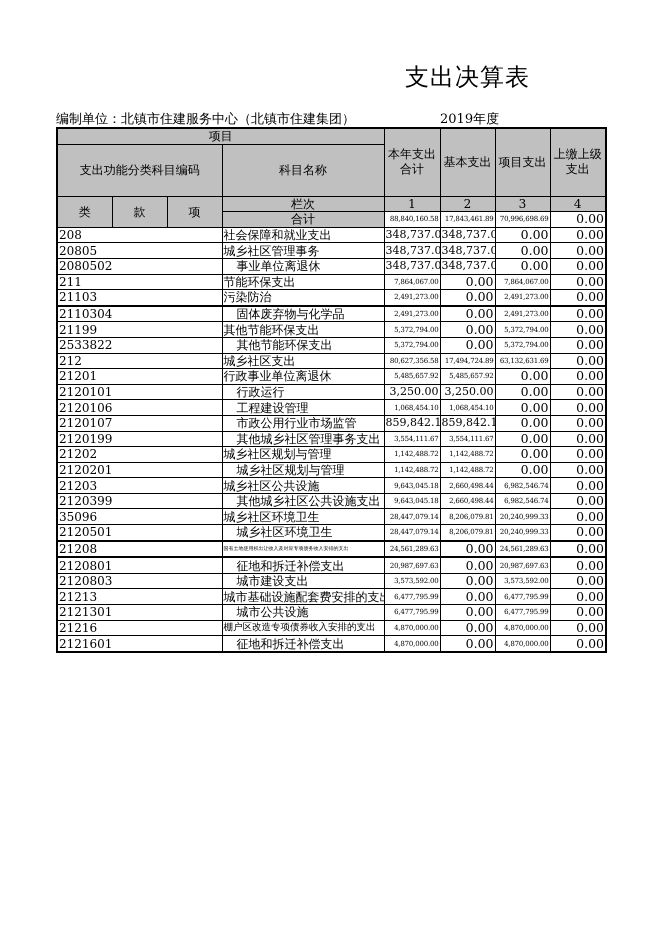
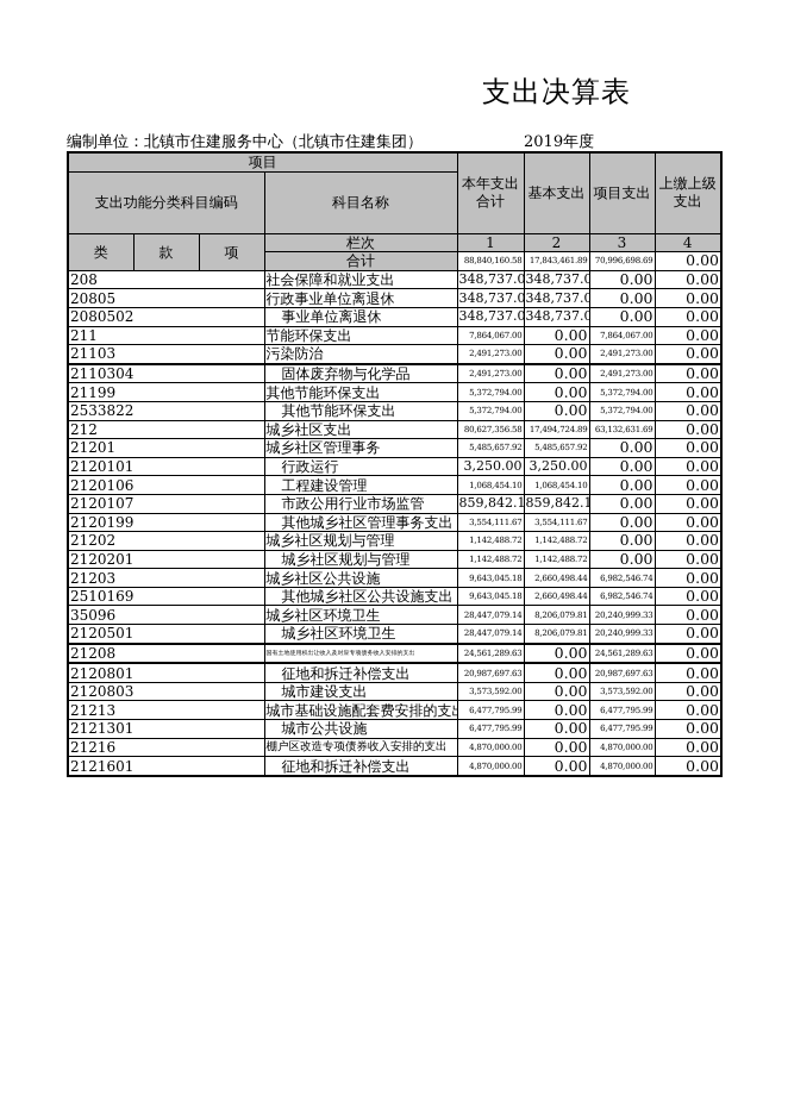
  支出决算表
  编制单位：北镇市住建服务中心（北镇市住建集团）
  2019年度
  项目	本年支出合计	基本支出	项目支出	上缴上级支出
  支出功能分类科目编码	科目名称
  类	款	项	栏次	1	2	3	4
  合计	88,840,160.58	17,843,461.89	70,996,698.69	0.00
  208	社会保障和就业支出	348,737.0	348,737.0	0.00	0.00
- 20805	城乡社区管理事务	348,737.0	348,737.0	0.00	0.00
+ 20805	行政事业单位离退休	348,737.0	348,737.0	0.00	0.00
  2080502	事业单位离退休	348,737.0	348,737.0	0.00	0.00
  211	节能环保支出	7,864,067.00	0.00	7,864,067.00	0.00
  21103	污染防治	2,491,273.00	0.00	2,491,273.00	0.00
  2110304	固体废弃物与化学品	2,491,273.00	0.00	2,491,273.00	0.00
  21199	其他节能环保支出	5,372,794.00	0.00	5,372,794.00	0.00
  2533822	其他节能环保支出	5,372,794.00	0.00	5,372,794.00	0.00
  212	城乡社区支出	80,627,356.58	17,494,724.89	63,132,631.69	0.00
- 21201	行政事业单位离退休	5,485,657.92	5,485,657.92	0.00	0.00
+ 21201	城乡社区管理事务	5,485,657.92	5,485,657.92	0.00	0.00
  2120101	行政运行	3,250.00	3,250.00	0.00	0.00
  2120106	工程建设管理	1,068,454.10	1,068,454.10	0.00	0.00
  2120107	市政公用行业市场监管	859,842.1	859,842.1	0.00	0.00
  2120199	其他城乡社区管理事务支出	3,554,111.67	3,554,111.67	0.00	0.00
  21202	城乡社区规划与管理	1,142,488.72	1,142,488.72	0.00	0.00
  2120201	城乡社区规划与管理	1,142,488.72	1,142,488.72	0.00	0.00
  21203	城乡社区公共设施	9,643,045.18	2,660,498.44	6,982,546.74	0.00
- 2120399	其他城乡社区公共设施支出	9,643,045.18	2,660,498.44	6,982,546.74	0.00
+ 2510169	其他城乡社区公共设施支出	9,643,045.18	2,660,498.44	6,982,546.74	0.00
  35096	城乡社区环境卫生	28,447,079.14	8,206,079.81	20,240,999.33	0.00
  2120501	城乡社区环境卫生	28,447,079.14	8,206,079.81	20,240,999.33	0.00
  2120801	征地和拆迁补偿支出	20,987,697.63	0.00	20,987,697.63	0.00
  2120803	城市建设支出	3,573,592.00	0.00	3,573,592.00	0.00
  21213	城市基础设施配套费安排的支	6,477,795.99	0.00	6,477,795.99	0.00
  2121301	城市公共设施	6,477,795.99	0.00	6,477,795.99	0.00
  21216	棚户区改造专项债券收入安排的支出	4,870,000.00	0.00	4,870,000.00	0.00
  2121601	征地和拆迁补偿支出	4,870,000.00	0.00	4,870,000.00	0.00
